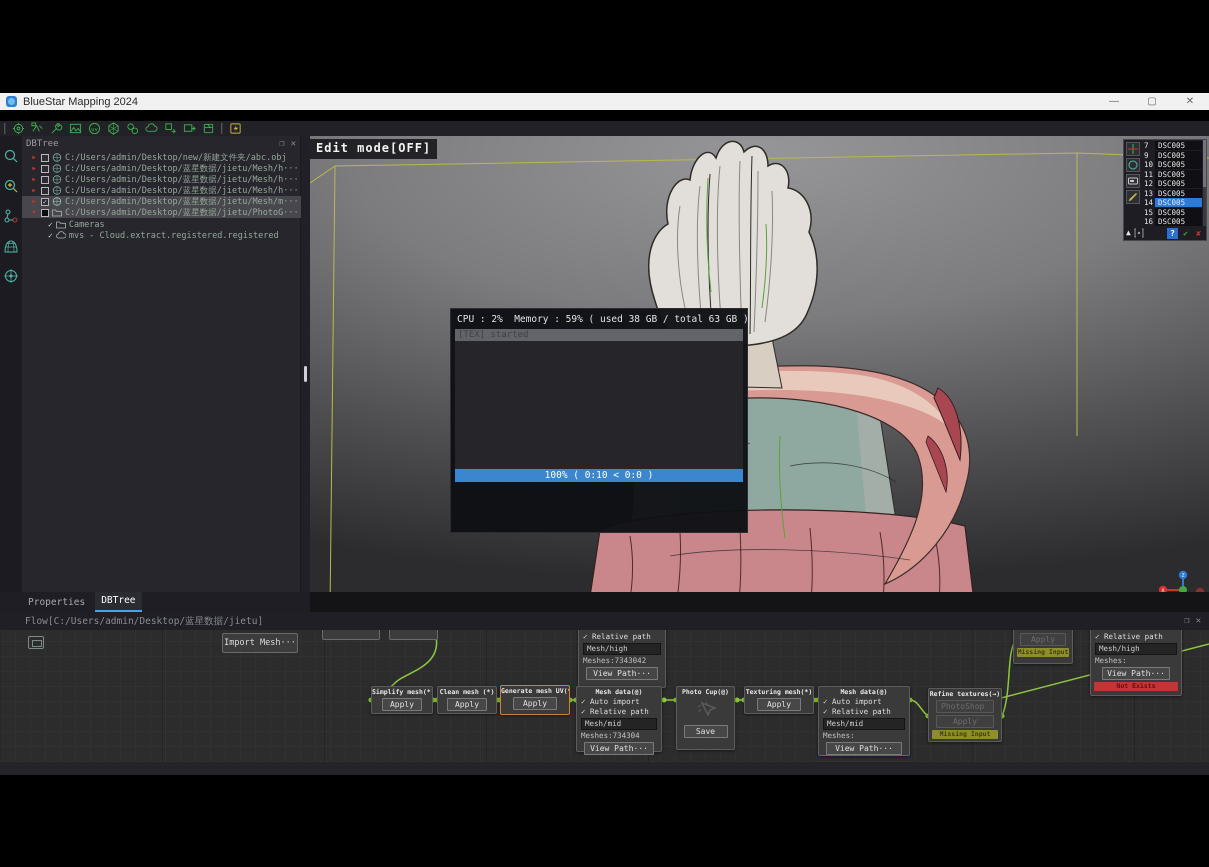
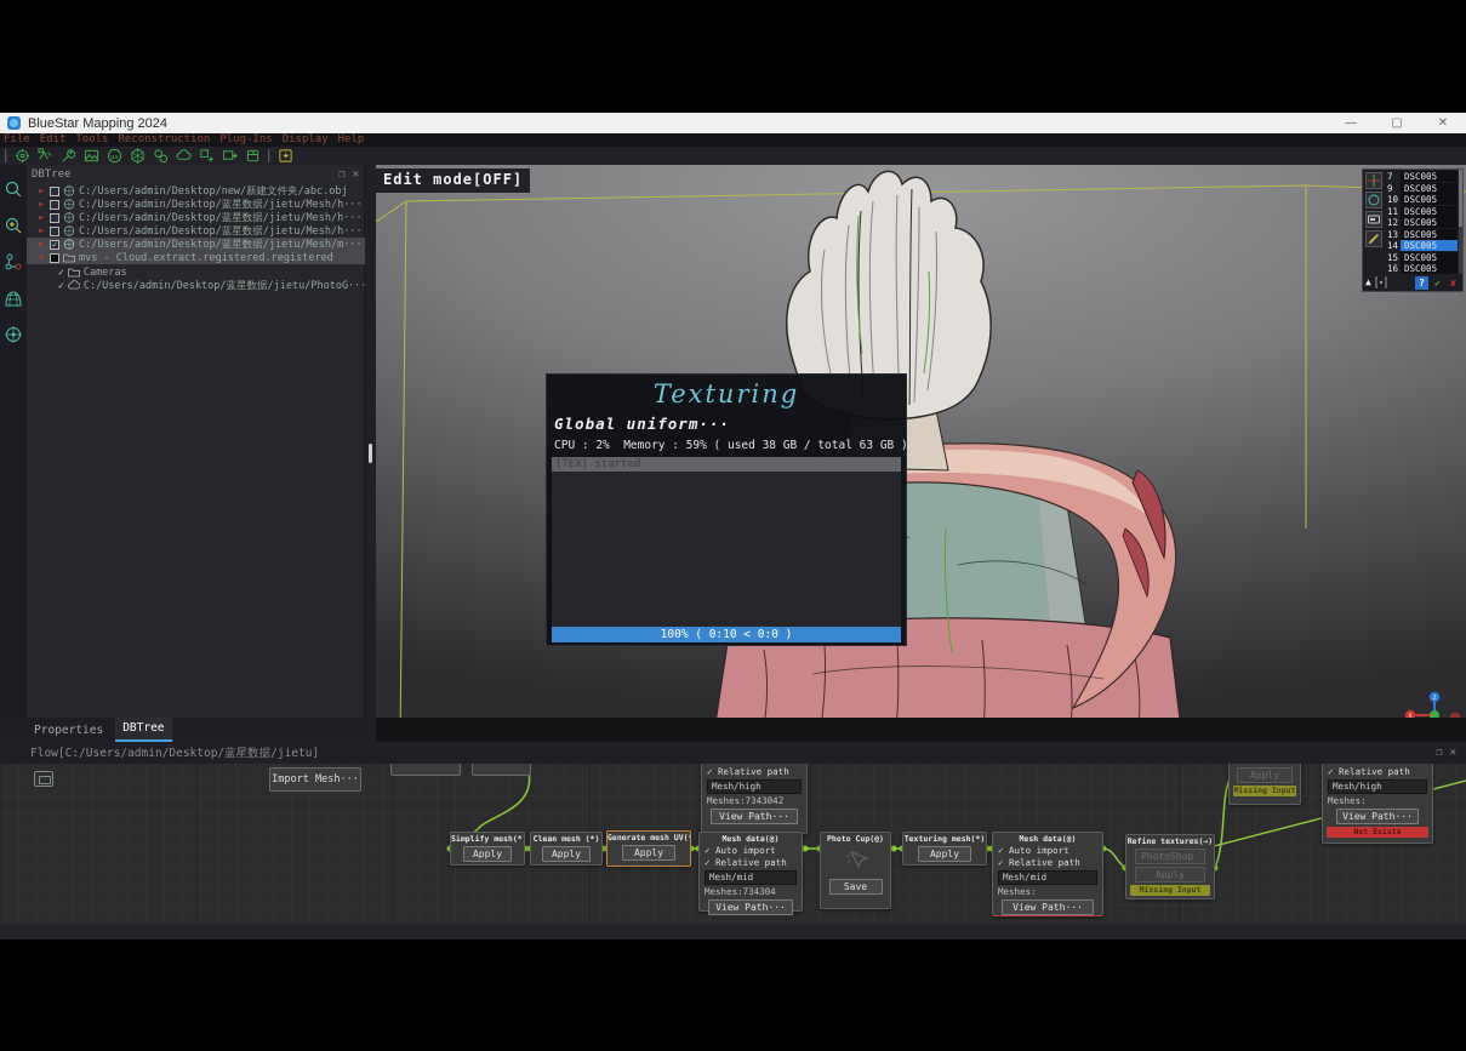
  BlueStar Mapping 2024
  —
  ▢
  ✕
+ File
+ Edit
+ Tools
+ Reconstruction
+ Plug-Ins
+ Display
+ Help
  DBTree
  ❐
  ✕
  C:/Users/admin/Desktop/new/新建文件夹/abc.obj
  C:/Users/admin/Desktop/蓝星数据/jietu/Mesh/h···
  C:/Users/admin/Desktop/蓝星数据/jietu/Mesh/h···
  C:/Users/admin/Desktop/蓝星数据/jietu/Mesh/h···
  ✓
  C:/Users/admin/Desktop/蓝星数据/jietu/Mesh/m···
- C:/Users/admin/Desktop/蓝星数据/jietu/PhotoG···
+ mvs - Cloud.extract.registered.registered
  ✓
  Cameras
  ✓
- mvs - Cloud.extract.registered.registered
+ C:/Users/admin/Desktop/蓝星数据/jietu/PhotoG···
  Edit mode[OFF]
  7
  DSC005
  9
  DSC005
  10
  DSC005
  11
  DSC005
  12
  DSC005
  13
  DSC005
  14
  DSC005
  15
  DSC005
  16
  DSC005
  ▲
  ?
  ✔
  ✘
+ Texturing
+ Global uniform···
  CPU : 2% Memory : 59% ( used 38 GB / total 63 GB )
  [TEX] started
  100% ( 0:10 < 0:0 )
  Properties
  DBTree
  Flow[C:/Users/admin/Desktop/蓝星数据/jietu]
  ❐
  ✕
  Import Mesh···
  ✓ Relative path
  Mesh/high
  Meshes:7343042
  View Path···
  Simplify mesh(*
  Apply
  Clean mesh (*)
  Apply
  Generate mesh UV(
  Apply
  Mesh data(@)
  ✓ Auto import
  ✓ Relative path
  Mesh/mid
  Meshes:734304
  View Path···
  Photo Cup(@)
  Save
  Texturing mesh(*)
  Apply
  Mesh data(@)
  ✓ Auto import
  ✓ Relative path
  Mesh/mid
  Meshes:
  View Path···
  Refine textures(→)
  PhotoShop
  Apply
  Missing Input
  Apply
  Missing Input
  ✓ Relative path
  Mesh/high
  Meshes:
  View Path···
  Not Exists
